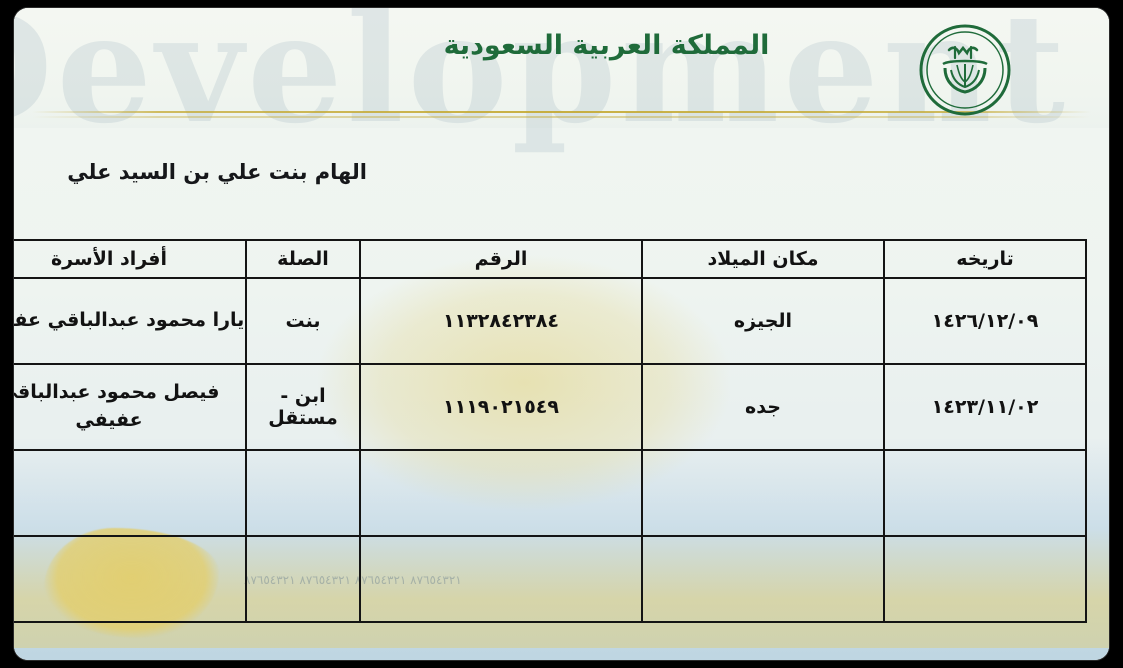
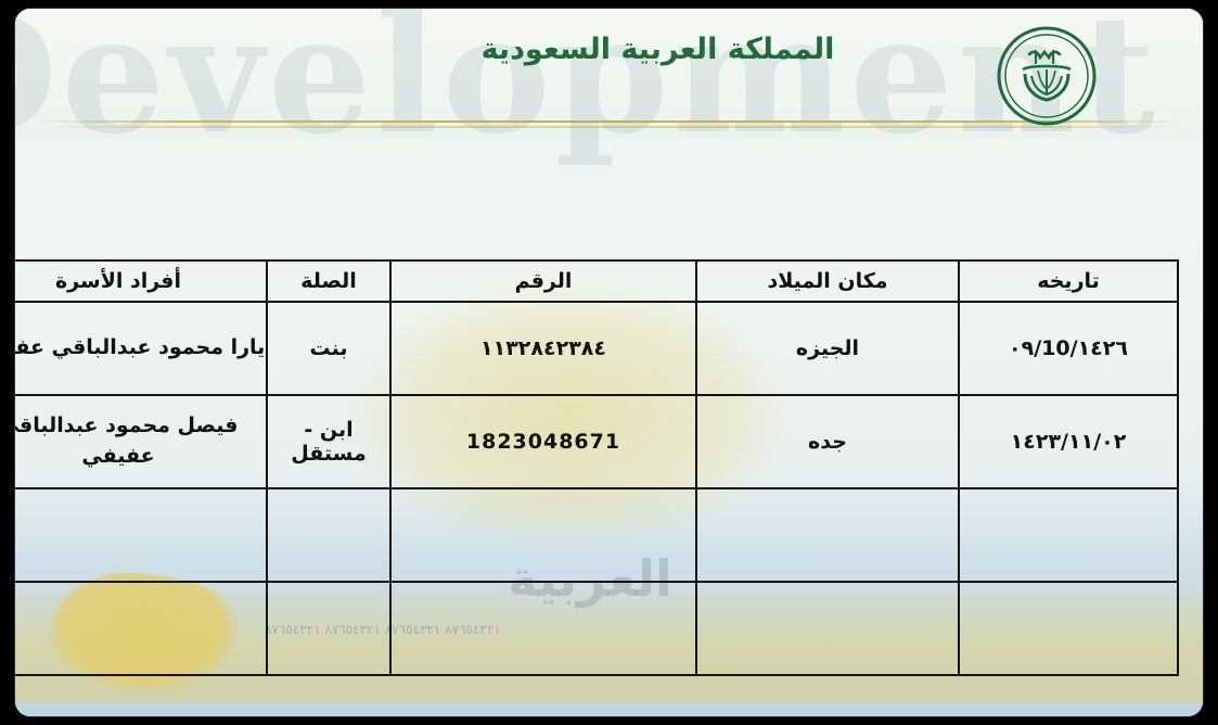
  evelopment
+ العربية
  ٨٧٦٥٤٣٢١ ٨٧٦٥٤٣٢١ ٨٧٦٥٤٣٢١ ٨٧٦٥٤٣٢١
  المملكة العربية السعودية
- الهام بنت علي بن السيد علي
  تاريخه	مكان الميلاد	الرقم	الصلة	أفراد الأسرة
- ١٤٢٦/١٢/٠٩	الجيزه	١١٣٢٨٤٢٣٨٤	بنت	يارا محمود عبدالباقي عف
+ ١٤٢٦/10/٠٩	الجيزه	١١٣٢٨٤٢٣٨٤	بنت	يارا محمود عبدالباقي عف
- ١٤٢٣/١١/٠٢	جده	١١١٩٠٢١٥٤٩	ابن - مستقل	فيصل محمود عبدالباق عفيفي
+ ١٤٢٣/١١/٠٢	جده	1823048671	ابن - مستقل	فيصل محمود عبدالباق عفيفي
